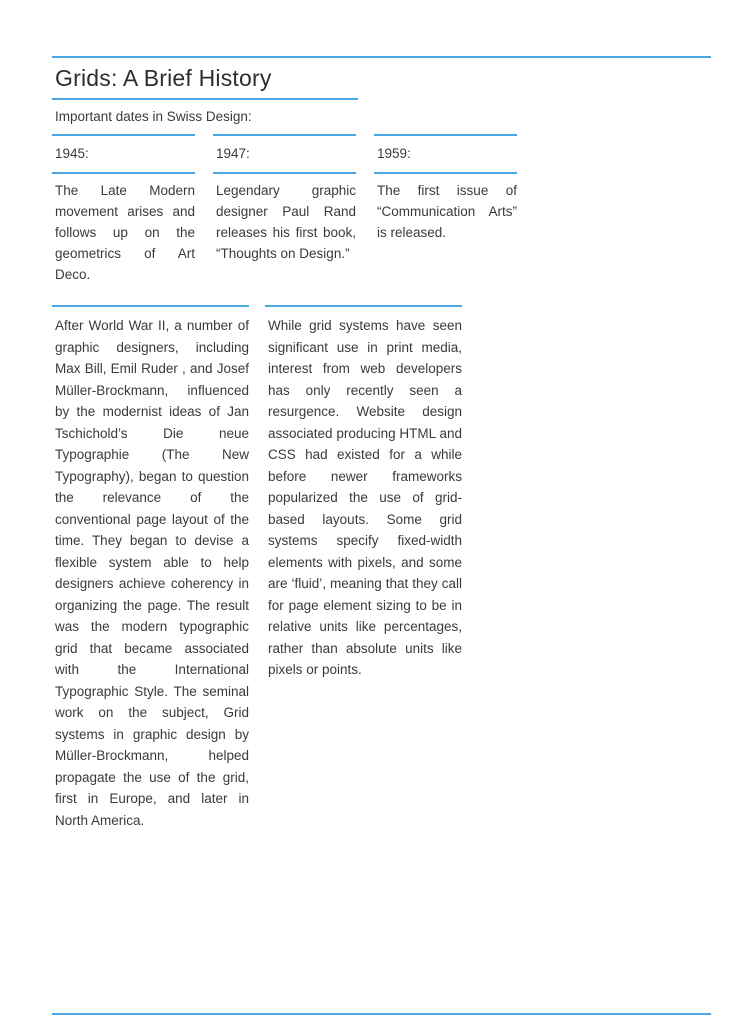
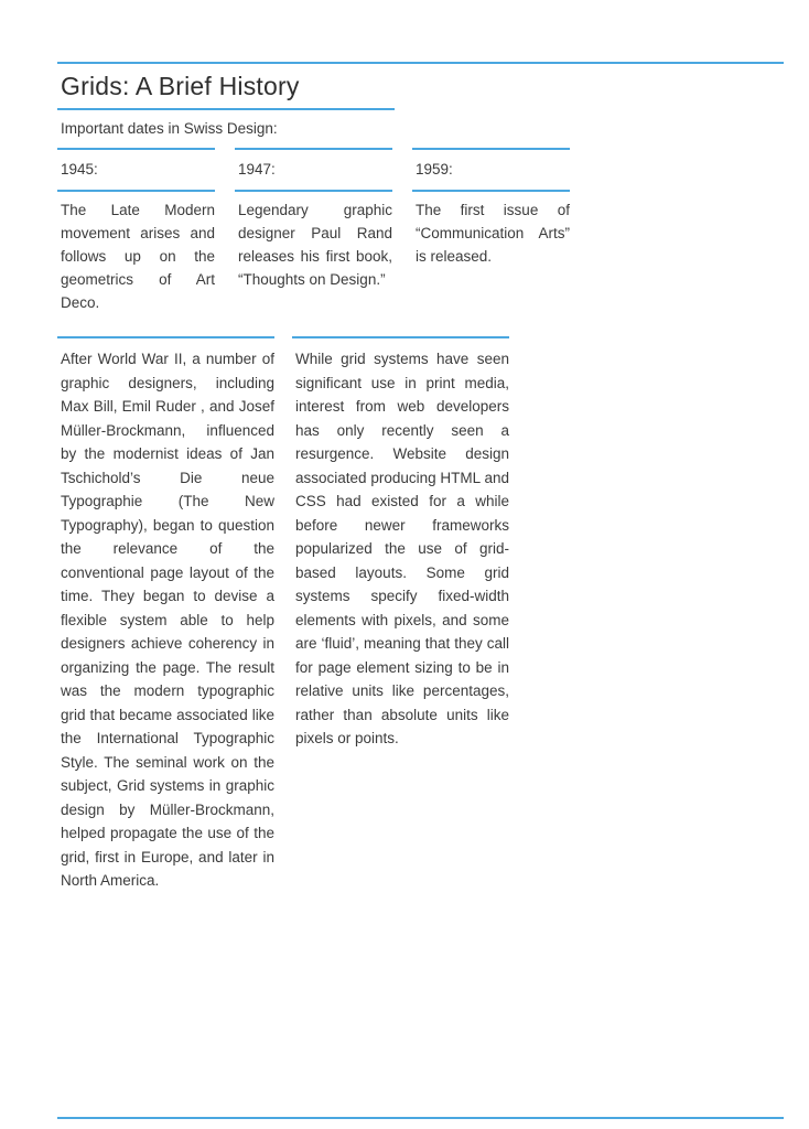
  Grids: A Brief History
  Important dates in Swiss Design:
  1945:
  The Late Modern movement arises and follows up on the geometrics of Art Deco.
  1947:
  Legendary graphic designer Paul Rand releases his first book, “Thoughts on Design.”
  1959:
  The first issue of “Communication Arts” is released.
- After World War II, a number of graphic designers, including Max Bill, Emil Ruder , and Josef Müller-Brockmann, influenced by the modernist ideas of Jan Tschichold’s Die neue Typographie (The New Typography), began to question the relevance of the conventional page layout of the time. They began to devise a flexible system able to help designers achieve coherency in organizing the page. The result was the modern typographic grid that became associated with the International Typographic Style. The seminal work on the subject, Grid systems in graphic design by Müller-Brockmann, helped propagate the use of the grid, first in Europe, and later in North America.
+ After World War II, a number of graphic designers, including Max Bill, Emil Ruder , and Josef Müller-Brockmann, influenced by the modernist ideas of Jan Tschichold’s Die neue Typographie (The New Typography), began to question the relevance of the conventional page layout of the time. They began to devise a flexible system able to help designers achieve coherency in organizing the page. The result was the modern typographic grid that became associated like the International Typographic Style. The seminal work on the subject, Grid systems in graphic design by Müller-Brockmann, helped propagate the use of the grid, first in Europe, and later in North America.
  While grid systems have seen significant use in print media, interest from web developers has only recently seen a resurgence. Website design associated producing HTML and CSS had existed for a while before newer frameworks popularized the use of grid-based layouts. Some grid systems specify fixed-width elements with pixels, and some are ‘fluid’, meaning that they call for page element sizing to be in relative units like percentages, rather than absolute units like pixels or points.
